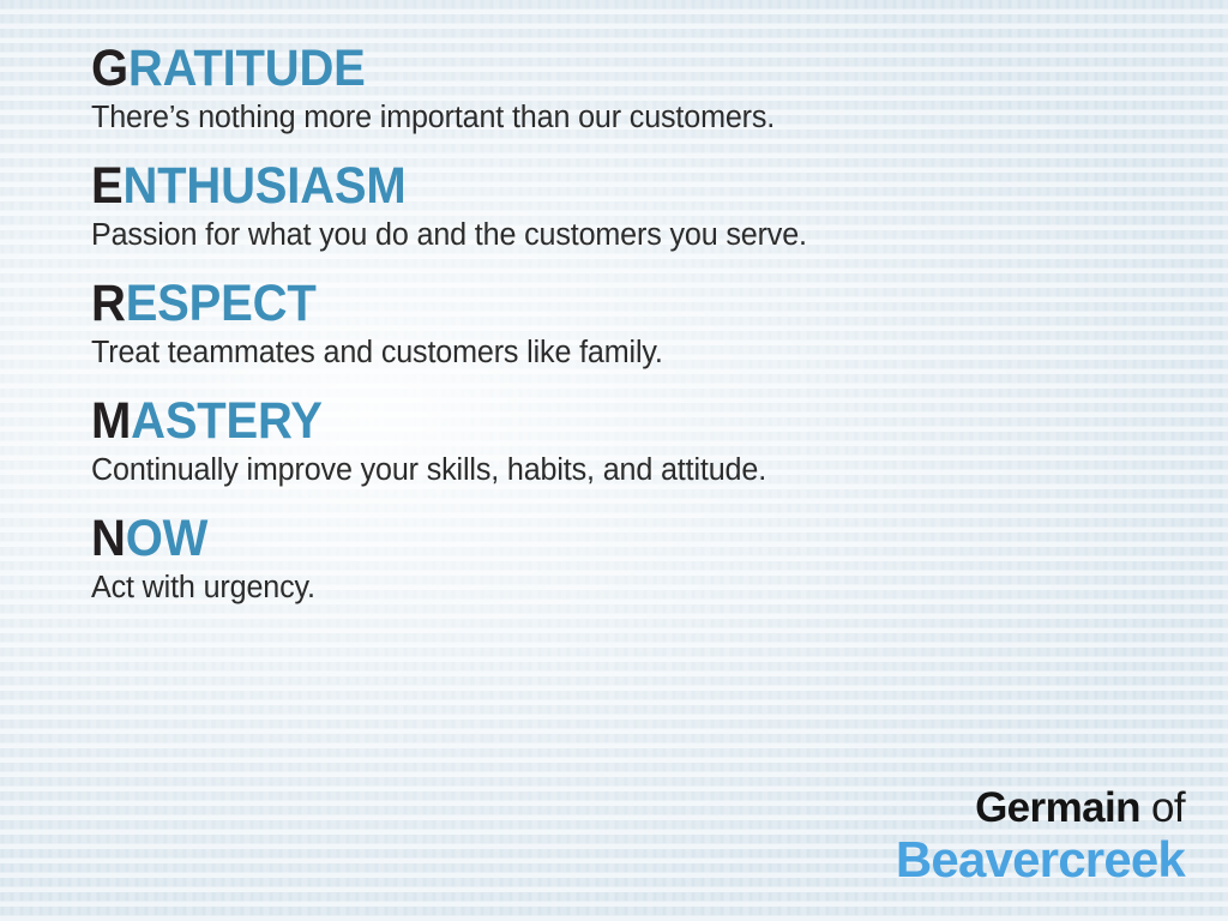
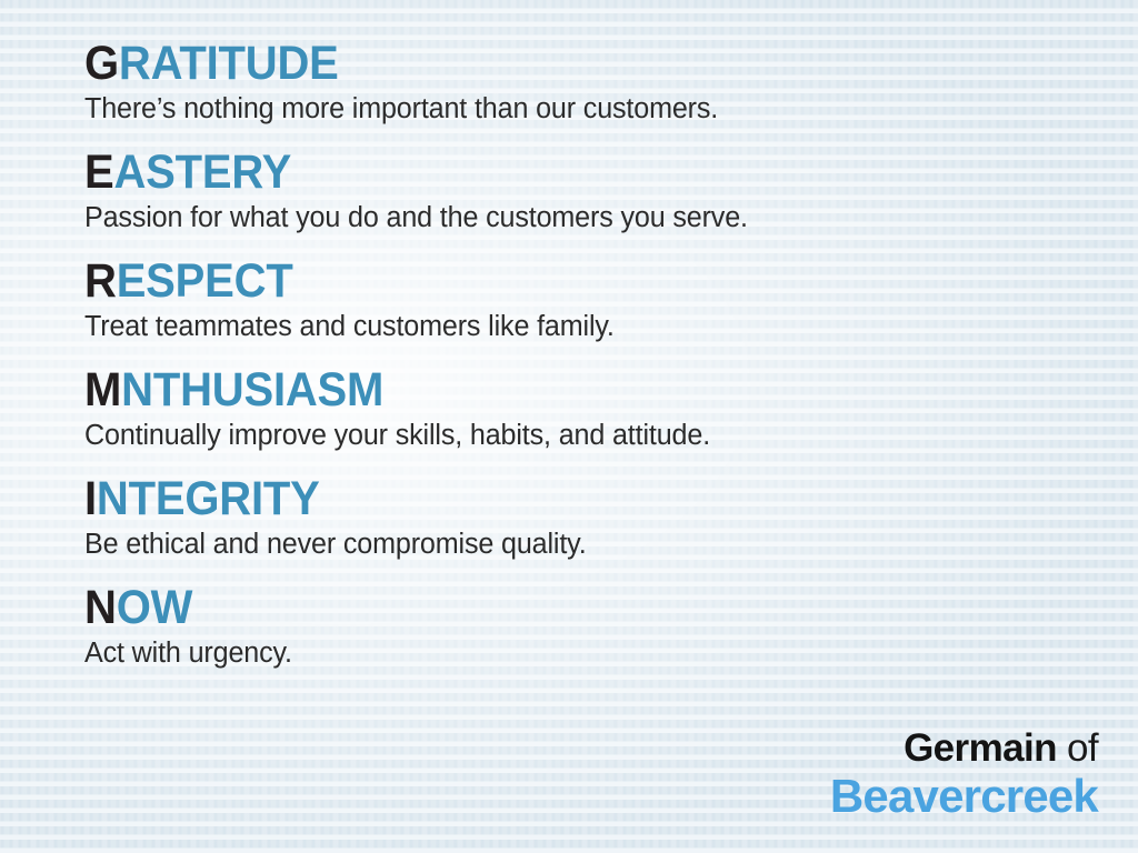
  GRATITUDE
  There’s nothing more important than our customers.
- ENTHUSIASM
+ EASTERY
  Passion for what you do and the customers you serve.
  RESPECT
  Treat teammates and customers like family.
- MASTERY
+ MNTHUSIASM
  Continually improve your skills, habits, and attitude.
+ INTEGRITY
+ Be ethical and never compromise quality.
  NOW
  Act with urgency.
  Germain of
  Beavercreek
